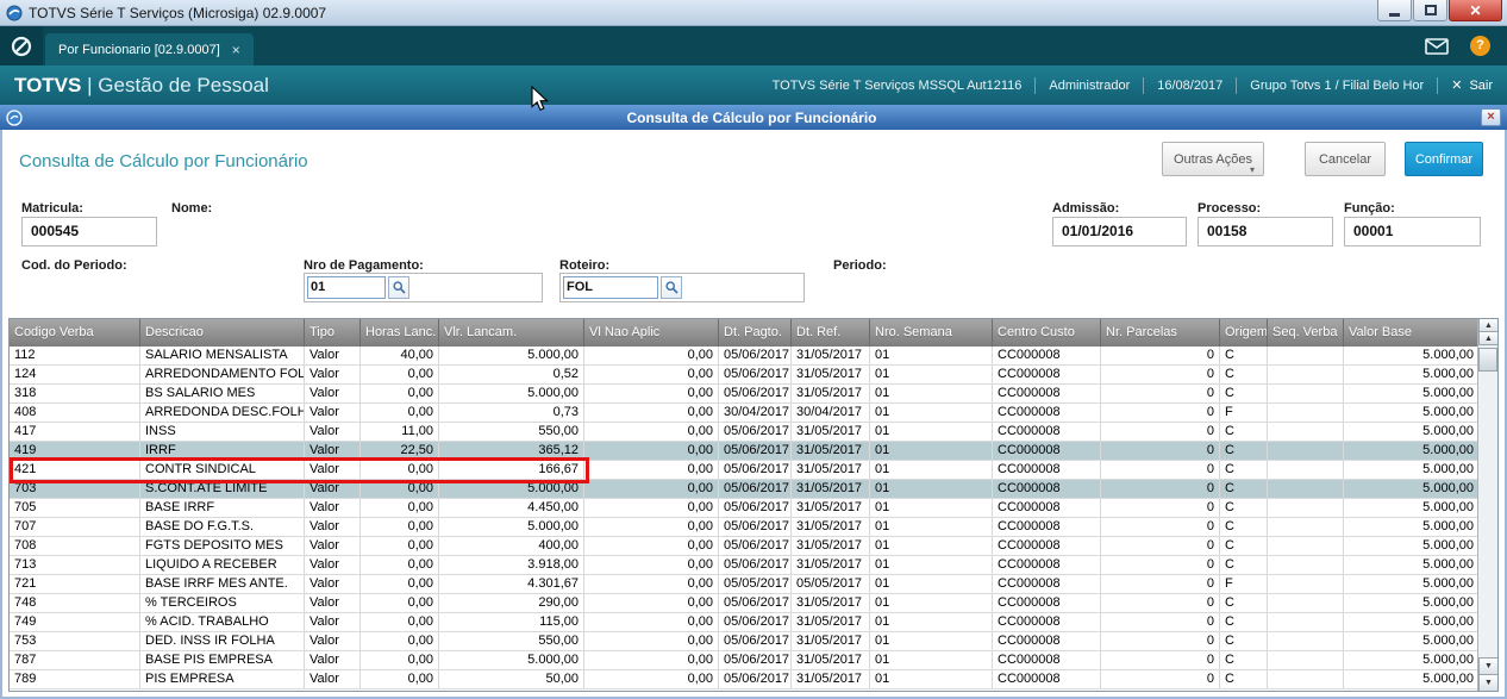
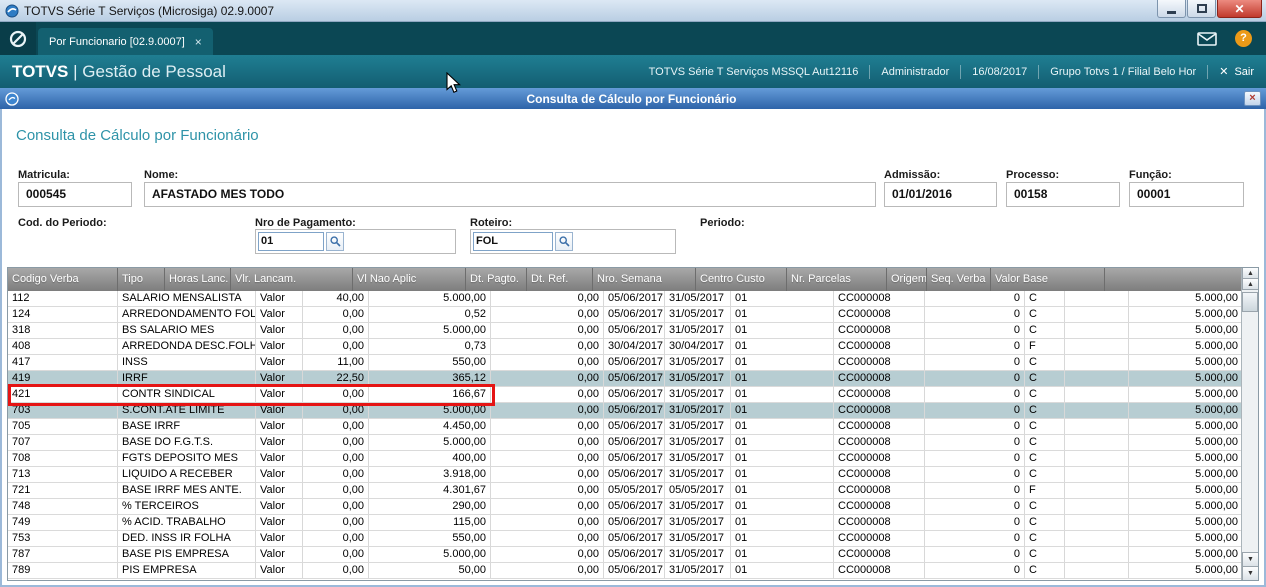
  TOTVS Série T Serviços (Microsiga) 02.9.0007
  ✕
  Por Funcionario [02.9.0007]
  ×
  ?
  TOTVS | Gestão de Pessoal
  TOTVS Série T Serviços MSSQL Aut12116
  Administrador
  16/08/2017
  Grupo Totvs 1 / Filial Belo Hor
  ✕
  Sair
  Consulta de Cálculo por Funcionário
  ×
  Consulta de Cálculo por Funcionário
- Outras Ações
- ▾
- Cancelar
- Confirmar
  Matricula:
  000545
  Nome:
+ AFASTADO MES TODO
  Admissão:
  01/01/2016
  Processo:
  00158
  Função:
  00001
  Cod. do Periodo:
  Nro de Pagamento:
  01
  Roteiro:
  FOL
  Periodo:
  Codigo Verba
- Descricao
  Tipo
  Horas Lanc.
  Vlr. Lancam.
  Vl Nao Aplic
  Dt. Pagto.
  Dt. Ref.
  Nro. Semana
  Centro Custo
  Nr. Parcelas
  Origem
  Seq. Verba
  Valor Base
  112
  SALARIO MENSALISTA
  Valor
  40,00
  5.000,00
  0,00
  05/06/2017
  31/05/2017
  01
  CC000008
  0
  C
  5.000,00
  124
  ARREDONDAMENTO FOL
  Valor
  0,00
  0,52
  0,00
  05/06/2017
  31/05/2017
  01
  CC000008
  0
  C
  5.000,00
  318
  BS SALARIO MES
  Valor
  0,00
  5.000,00
  0,00
  05/06/2017
  31/05/2017
  01
  CC000008
  0
  C
  5.000,00
  408
  ARREDONDA DESC.FOLH
  Valor
  0,00
  0,73
  0,00
  30/04/2017
  30/04/2017
  01
  CC000008
  0
  F
  5.000,00
  417
  INSS
  Valor
  11,00
  550,00
  0,00
  05/06/2017
  31/05/2017
  01
  CC000008
  0
  C
  5.000,00
  419
  IRRF
  Valor
  22,50
  365,12
  0,00
  05/06/2017
  31/05/2017
  01
  CC000008
  0
  C
  5.000,00
  421
  CONTR SINDICAL
  Valor
  0,00
  166,67
  0,00
  05/06/2017
  31/05/2017
  01
  CC000008
  0
  C
  5.000,00
  703
  S.CONT.ATE LIMITE
  Valor
  0,00
  5.000,00
  0,00
  05/06/2017
  31/05/2017
  01
  CC000008
  0
  C
  5.000,00
  705
  BASE IRRF
  Valor
  0,00
  4.450,00
  0,00
  05/06/2017
  31/05/2017
  01
  CC000008
  0
  C
  5.000,00
  707
  BASE DO F.G.T.S.
  Valor
  0,00
  5.000,00
  0,00
  05/06/2017
  31/05/2017
  01
  CC000008
  0
  C
  5.000,00
  708
  FGTS DEPOSITO MES
  Valor
  0,00
  400,00
  0,00
  05/06/2017
  31/05/2017
  01
  CC000008
  0
  C
  5.000,00
  713
  LIQUIDO A RECEBER
  Valor
  0,00
  3.918,00
  0,00
  05/06/2017
  31/05/2017
  01
  CC000008
  0
  C
  5.000,00
  721
  BASE IRRF MES ANTE.
  Valor
  0,00
  4.301,67
  0,00
  05/05/2017
  05/05/2017
  01
  CC000008
  0
  F
  5.000,00
  748
  % TERCEIROS
  Valor
  0,00
  290,00
  0,00
  05/06/2017
  31/05/2017
  01
  CC000008
  0
  C
  5.000,00
  749
  % ACID. TRABALHO
  Valor
  0,00
  115,00
  0,00
  05/06/2017
  31/05/2017
  01
  CC000008
  0
  C
  5.000,00
  753
  DED. INSS IR FOLHA
  Valor
  0,00
  550,00
  0,00
  05/06/2017
  31/05/2017
  01
  CC000008
  0
  C
  5.000,00
  787
  BASE PIS EMPRESA
  Valor
  0,00
  5.000,00
  0,00
  05/06/2017
  31/05/2017
  01
  CC000008
  0
  C
  5.000,00
  789
  PIS EMPRESA
  Valor
  0,00
  50,00
  0,00
  05/06/2017
  31/05/2017
  01
  CC000008
  0
  C
  5.000,00
